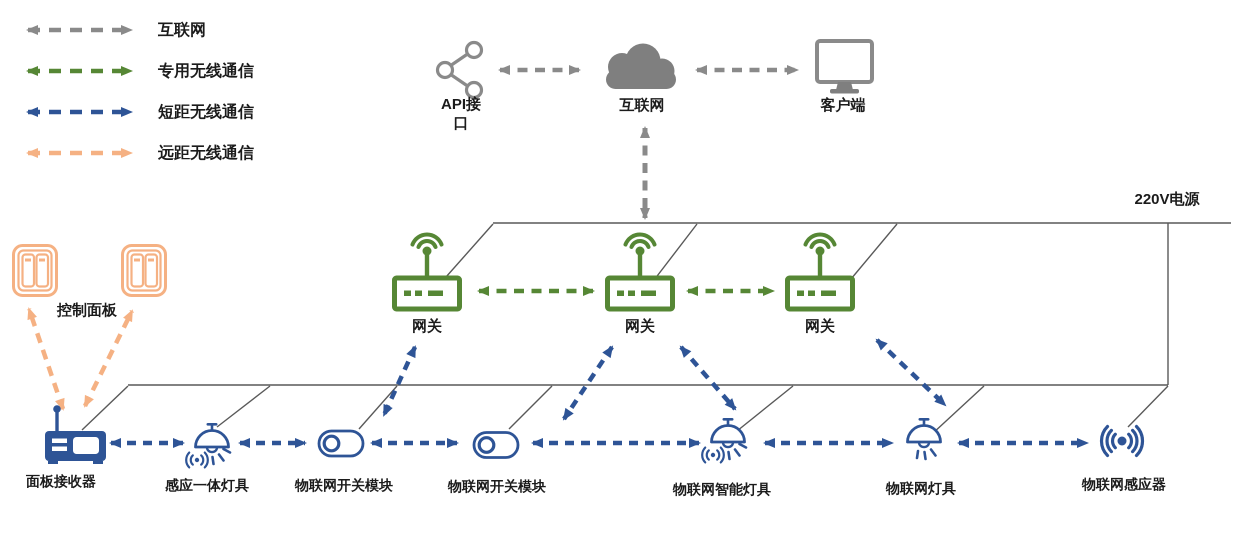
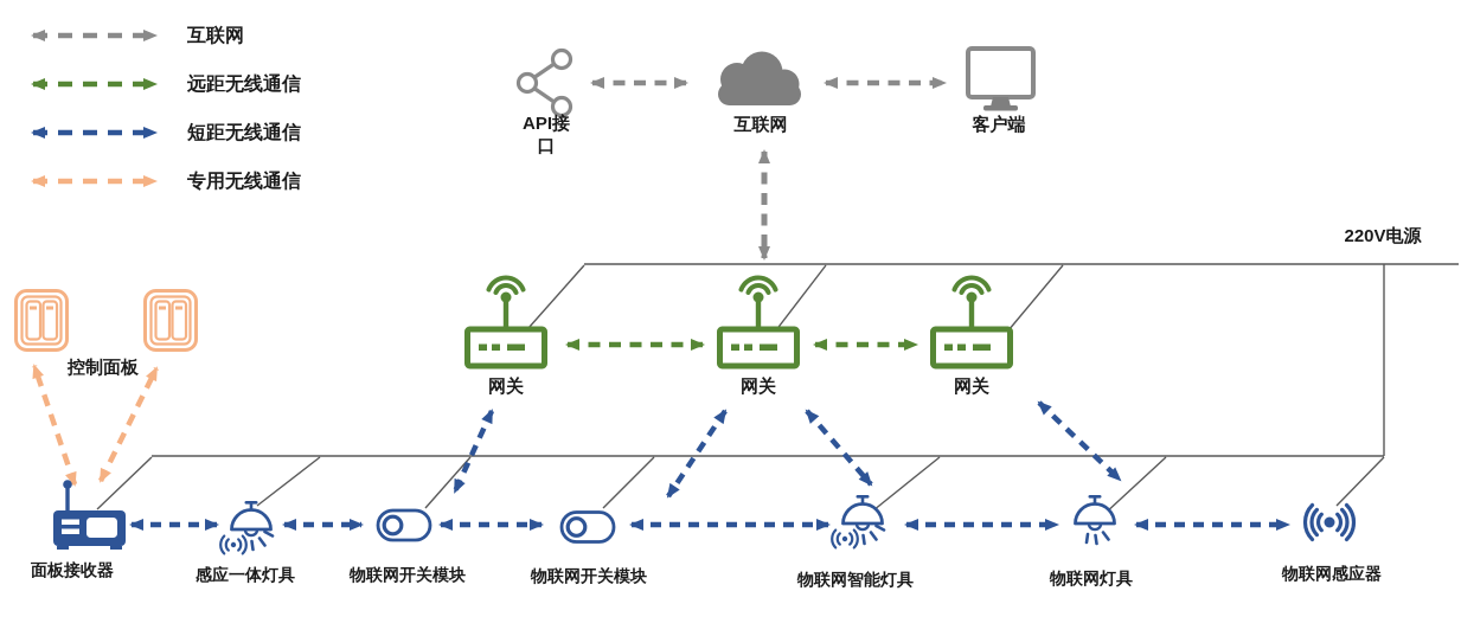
  互联网
- 专用无线通信
+ 远距无线通信
  短距无线通信
- 远距无线通信
+ 专用无线通信
  API接
  口
  互联网
  客户端
  220V电源
  网关
  网关
  网关
  控制面板
  面板接收器
  感应一体灯具
  物联网开关模块
  物联网开关模块
  物联网智能灯具
  物联网灯具
  物联网感应器
